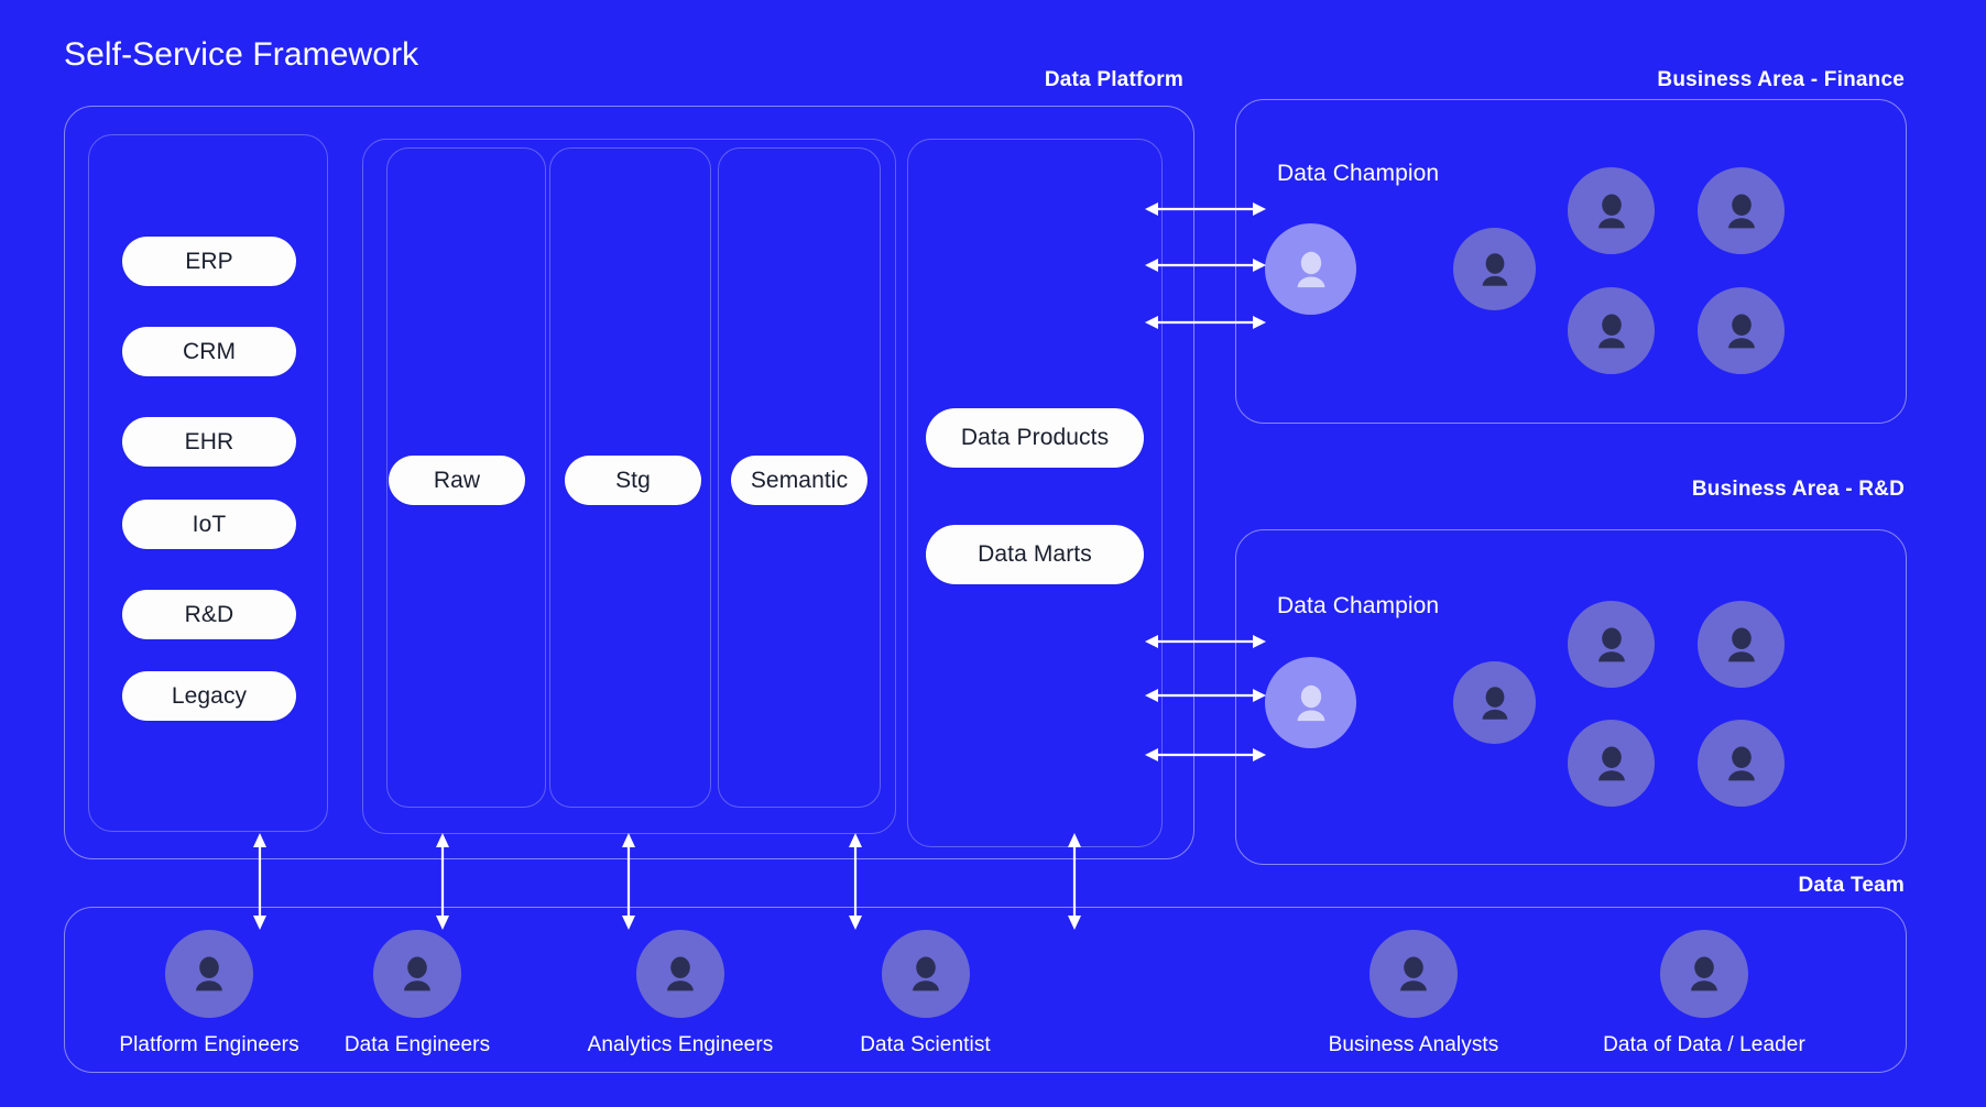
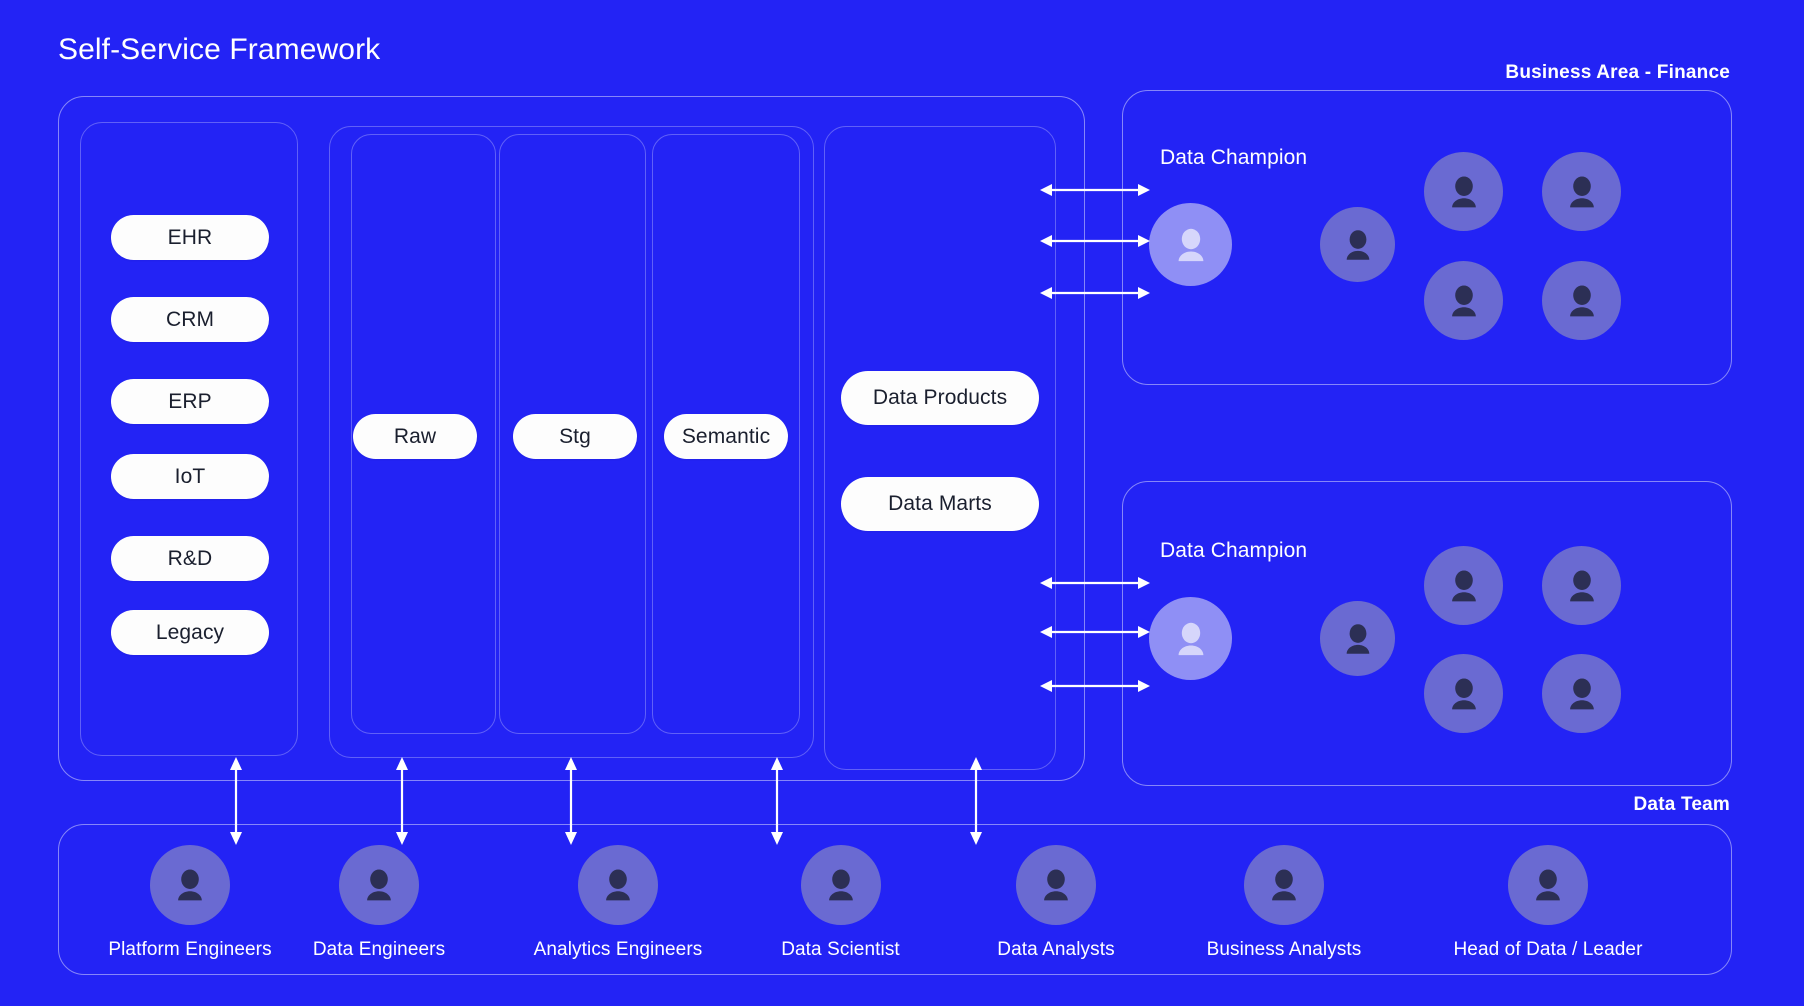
  Self-Service Framework
- Data Platform
  Business Area - Finance
- Business Area - R&D
  Data Team
- ERP
+ EHR
  CRM
- EHR
+ ERP
  IoT
  R&D
  Legacy
  Raw
  Stg
  Semantic
  Data Products
  Data Marts
  Data Champion
  Data Champion
  Platform Engineers
  Data Engineers
  Analytics Engineers
  Data Scientist
+ Data Analysts
  Business Analysts
- Data of Data / Leader
+ Head of Data / Leader
